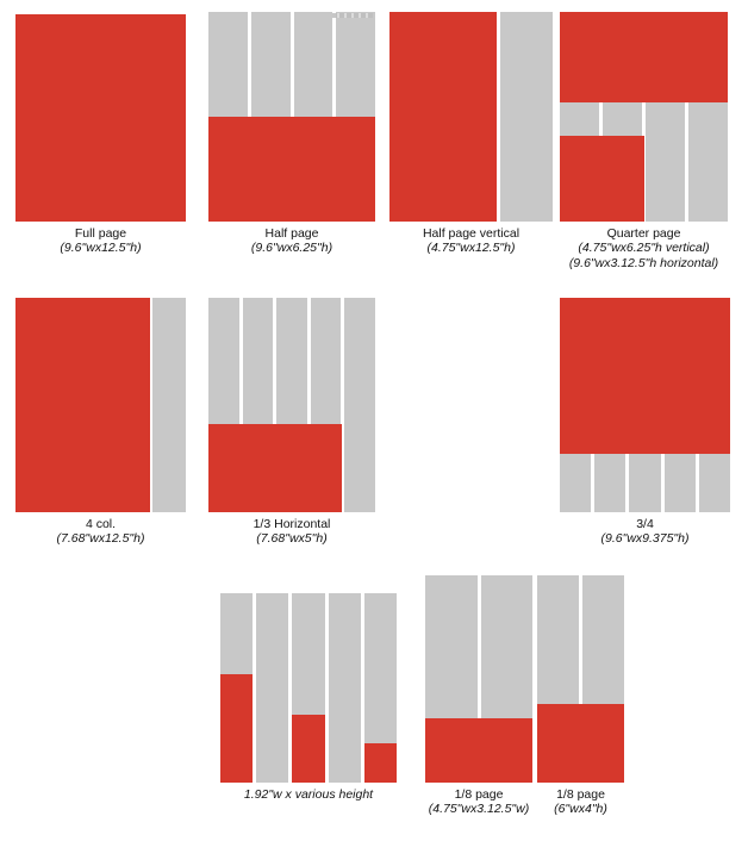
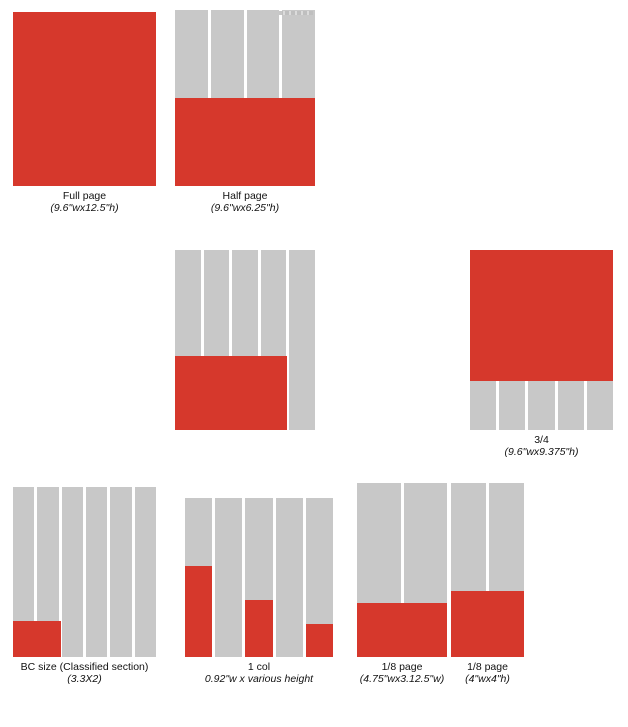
  Full page
  (9.6"wx12.5"h)
  Half page
  (9.6"wx6.25"h)
- Half page vertical
- (4.75"wx12.5"h)
- Quarter page
- (4.75"wx6.25"h vertical)
- (9.6"wx3.12.5"h horizontal)
- 4 col.
- (7.68"wx12.5"h)
- 1/3 Horizontal
- (7.68"wx5"h)
  3/4
  (9.6"wx9.375"h)
+ BC size (Classified section)
+ (3.3X2)
+ 1 col
- 1.92"w x various height
+ 0.92"w x various height
  1/8 page
  (4.75"wx3.12.5"w)
  1/8 page
- (6"wx4"h)
+ (4"wx4"h)
